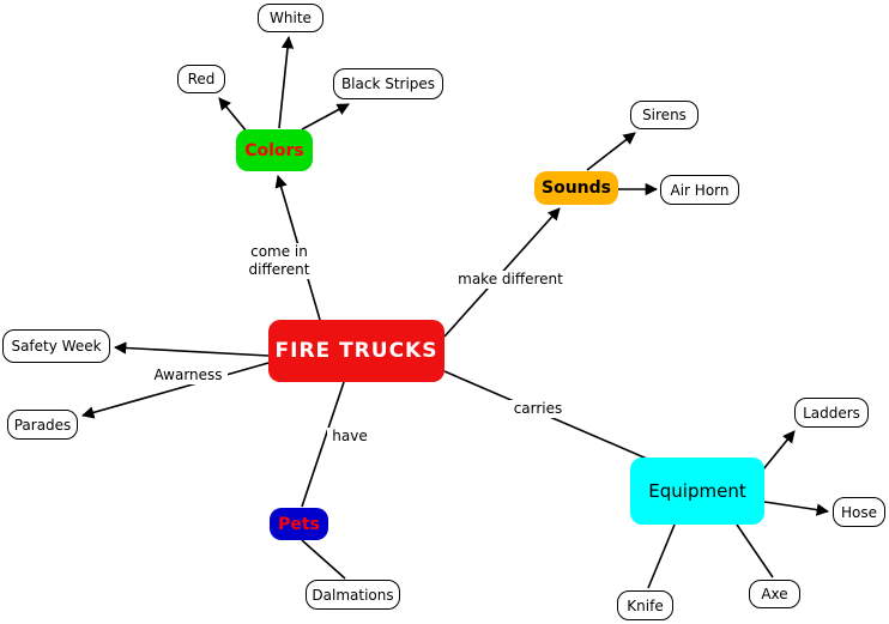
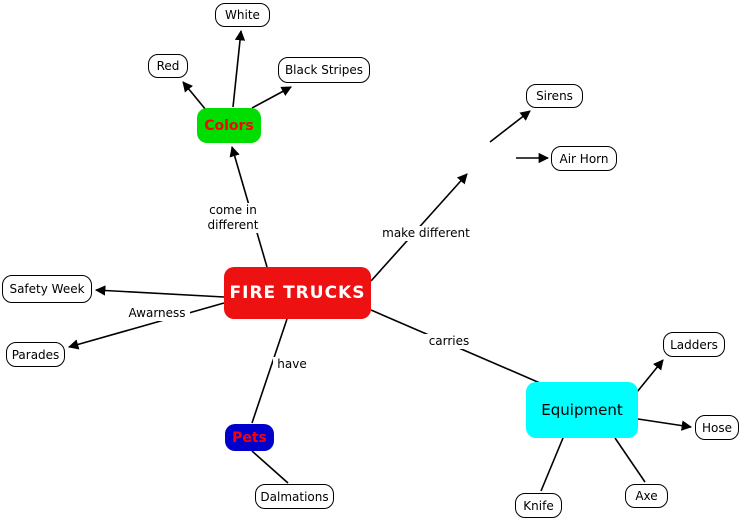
  come in
  different
  make different
  Awarness
  carries
  have
  FIRE TRUCKS
  Colors
- Sounds
  Pets
  Equipment
  White
  Red
  Black Stripes
  Sirens
  Air Horn
  Safety Week
  Parades
  Dalmations
  Ladders
  Hose
  Axe
  Knife
